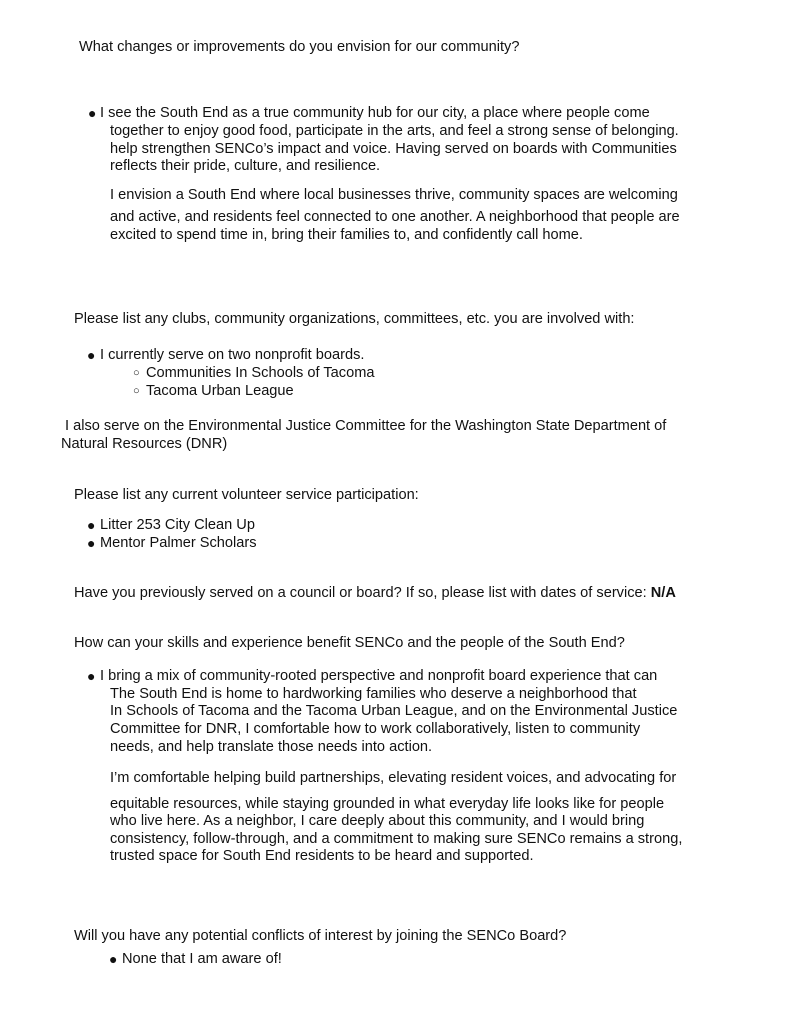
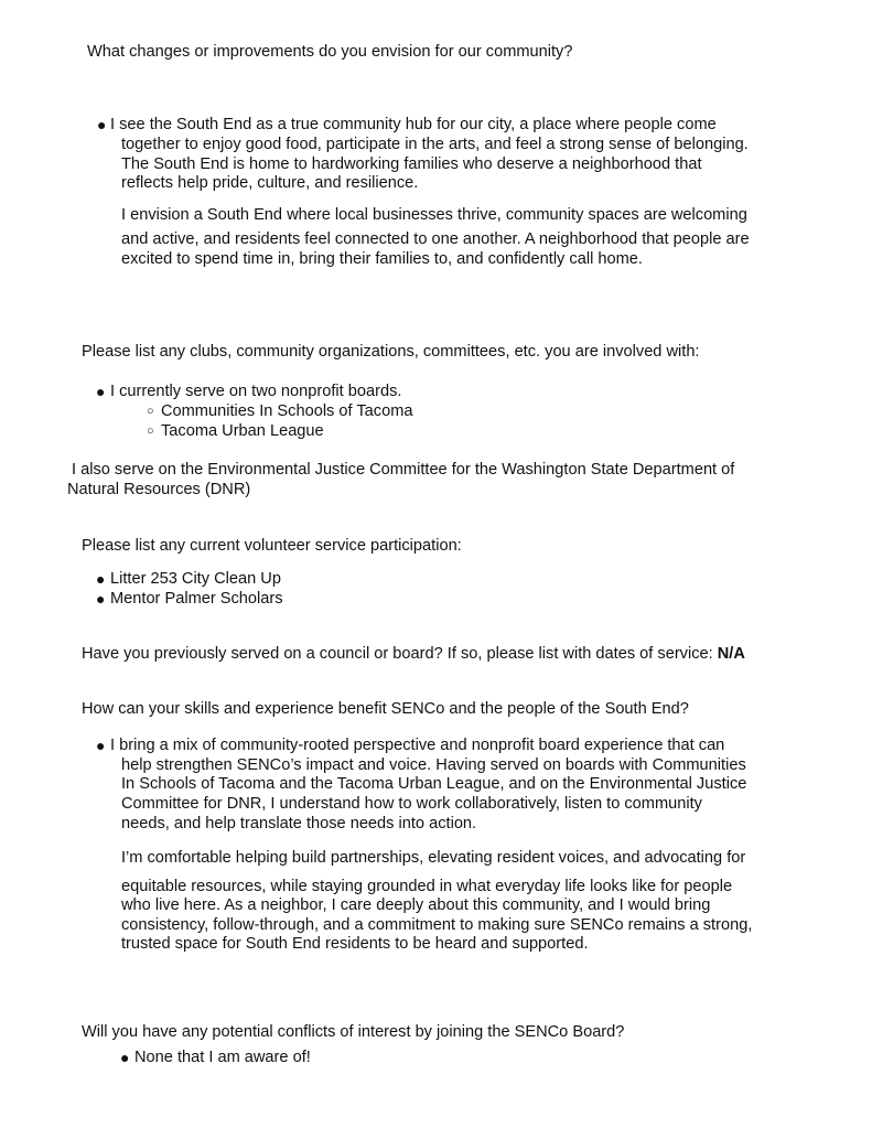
  What changes or improvements do you envision for our community?
  ●
  I see the South End as a true community hub for our city, a place where people come
  together to enjoy good food, participate in the arts, and feel a strong sense of belonging.
- help strengthen SENCo’s impact and voice. Having served on boards with Communities
+ The South End is home to hardworking families who deserve a neighborhood that
- reflects their pride, culture, and resilience.
+ reflects help pride, culture, and resilience.
  I envision a South End where local businesses thrive, community spaces are welcoming
  and active, and residents feel connected to one another. A neighborhood that people are
  excited to spend time in, bring their families to, and confidently call home.
  Please list any clubs, community organizations, committees, etc. you are involved with:
  ●
  I currently serve on two nonprofit boards.
  ○
  Communities In Schools of Tacoma
  ○
  Tacoma Urban League
  I also serve on the Environmental Justice Committee for the Washington State Department of
  Natural Resources (DNR)
  Please list any current volunteer service participation:
  ●
  Litter 253 City Clean Up
  ●
  Mentor Palmer Scholars
  Have you previously served on a council or board? If so, please list with dates of service: N/A
  How can your skills and experience benefit SENCo and the people of the South End?
  ●
  I bring a mix of community-rooted perspective and nonprofit board experience that can
- The South End is home to hardworking families who deserve a neighborhood that
+ help strengthen SENCo’s impact and voice. Having served on boards with Communities
  In Schools of Tacoma and the Tacoma Urban League, and on the Environmental Justice
- Committee for DNR, I comfortable how to work collaboratively, listen to community
+ Committee for DNR, I understand how to work collaboratively, listen to community
  needs, and help translate those needs into action.
  I’m comfortable helping build partnerships, elevating resident voices, and advocating for
  equitable resources, while staying grounded in what everyday life looks like for people
  who live here. As a neighbor, I care deeply about this community, and I would bring
  consistency, follow-through, and a commitment to making sure SENCo remains a strong,
  trusted space for South End residents to be heard and supported.
  Will you have any potential conflicts of interest by joining the SENCo Board?
  ●
  None that I am aware of!
